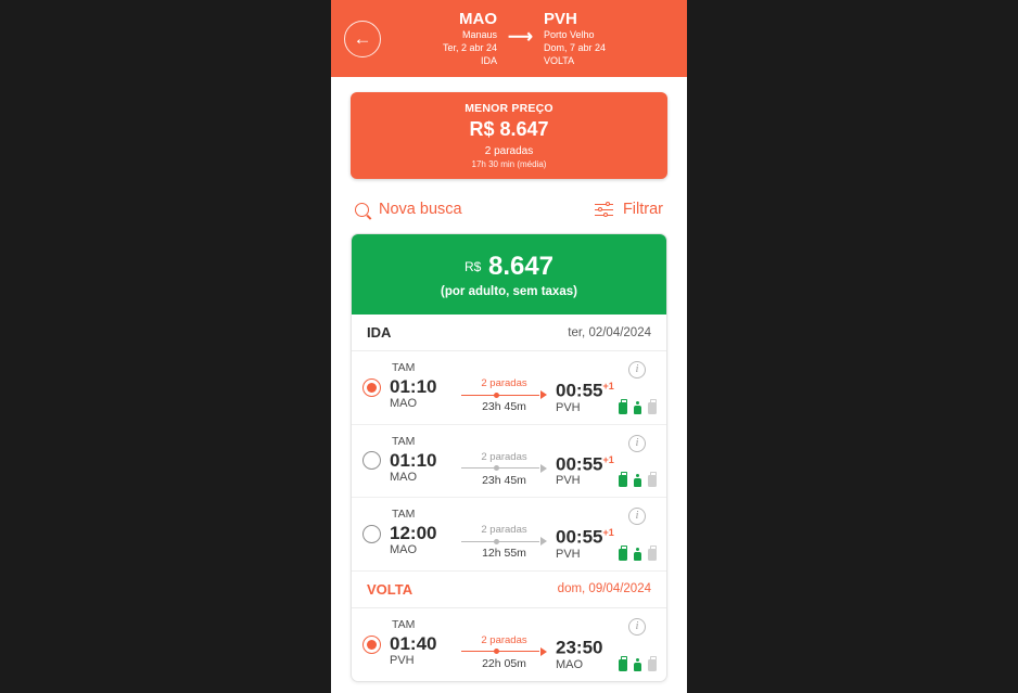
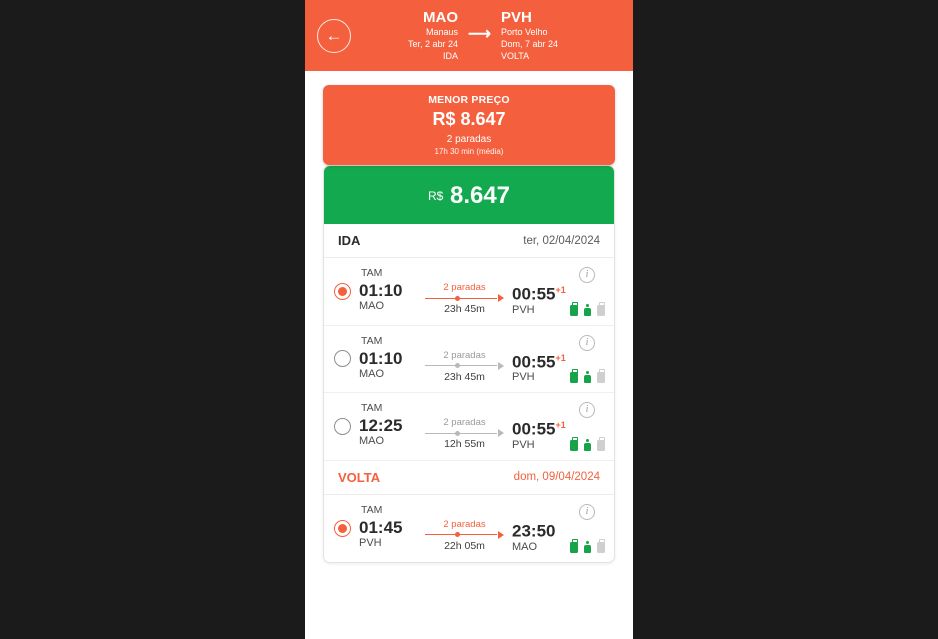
  ←
  MAO
  Manaus
  Ter, 2 abr 24
  IDA
  ⟶
  PVH
  Porto Velho
  Dom, 7 abr 24
  VOLTA
  MENOR PREÇO
  R$ 8.647
  2 paradas
  17h 30 min (média)
- Nova busca
- Filtrar
  R$ 8.647
- (por adulto, sem taxas)
  IDA
  ter, 02/04/2024
  TAM
  01:10
  MAO
  2 paradas
  23h 45m
  00:55+1
  PVH
  i
  TAM
  01:10
  MAO
  2 paradas
  23h 45m
  00:55+1
  PVH
  i
  TAM
- 12:00
+ 12:25
  MAO
  2 paradas
  12h 55m
  00:55+1
  PVH
  i
  VOLTA
  dom, 09/04/2024
  TAM
- 01:40
+ 01:45
  PVH
  2 paradas
  22h 05m
  23:50
  MAO
  i
